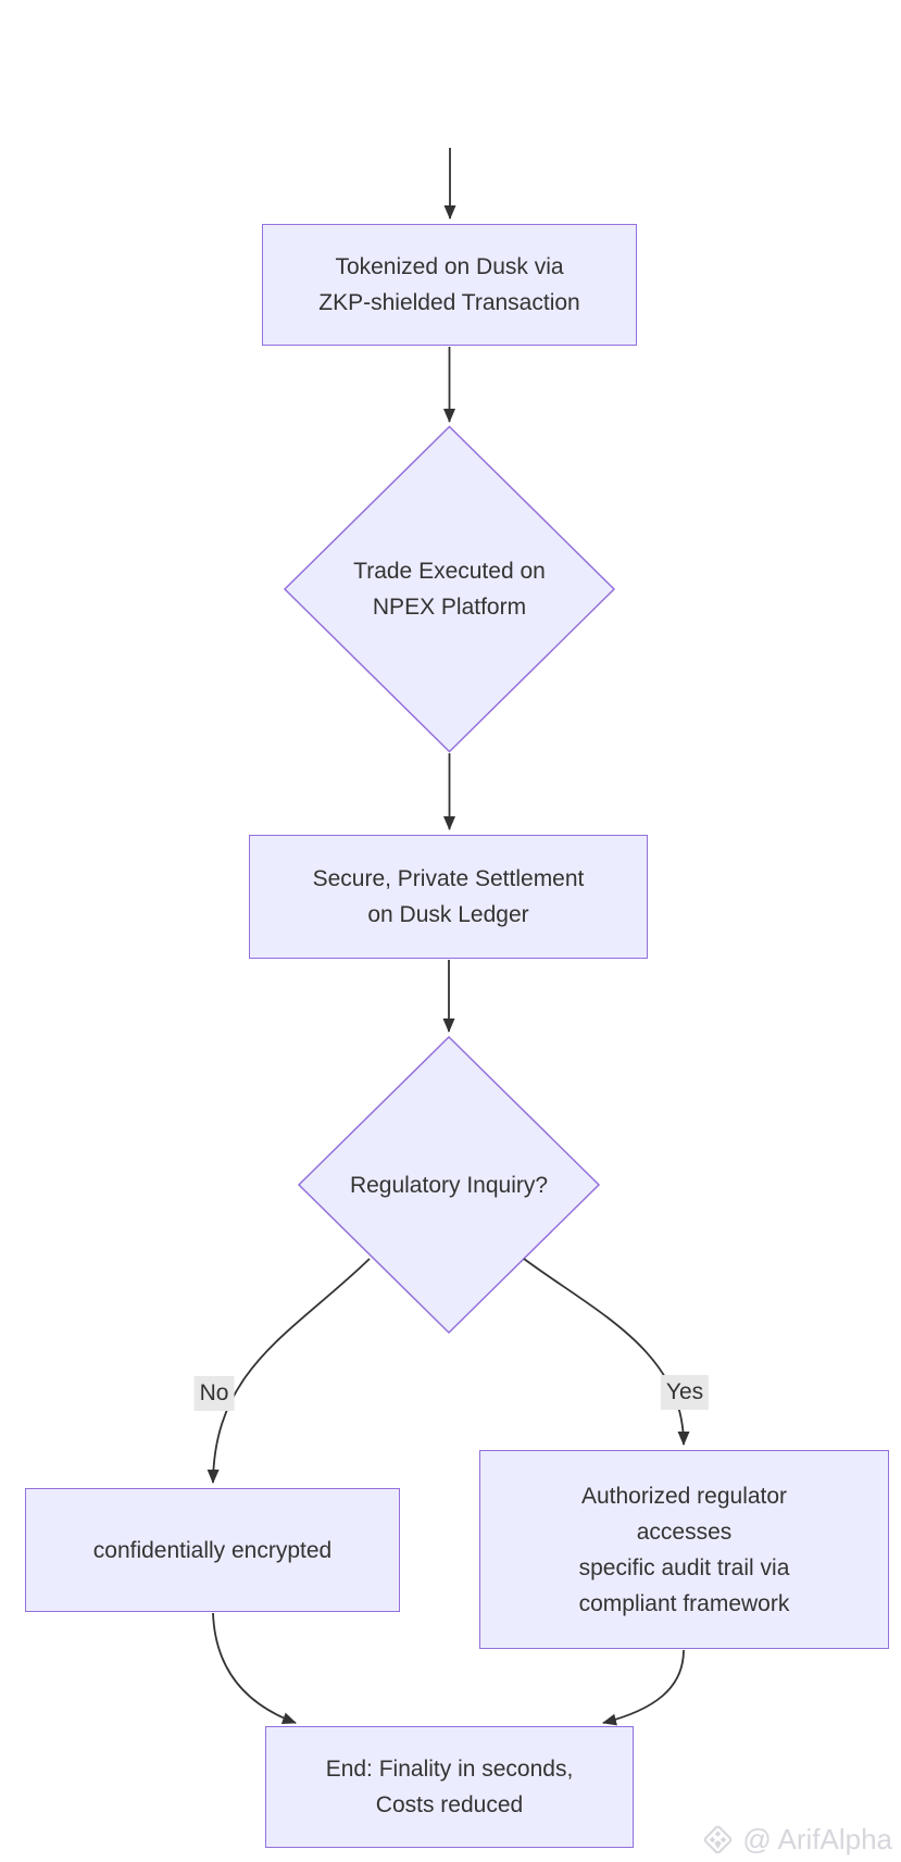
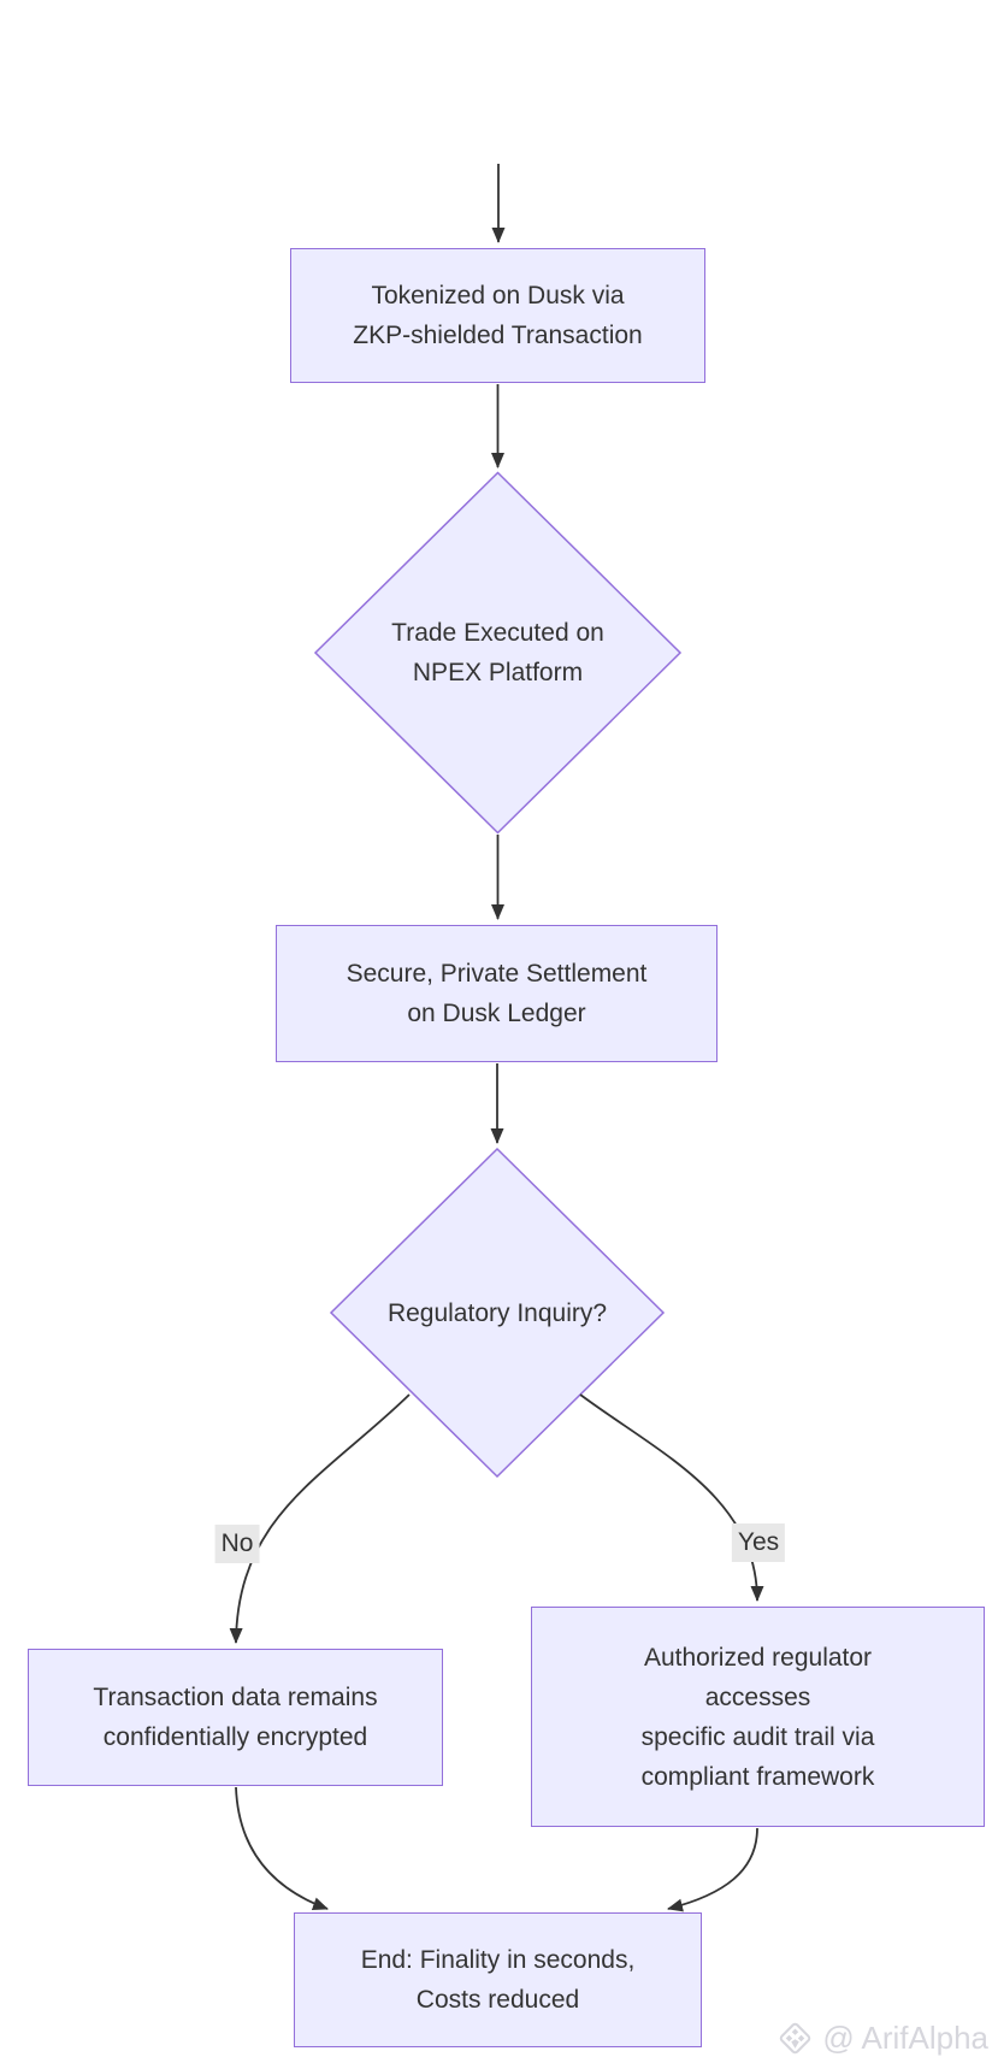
  Tokenized on Dusk via
  ZKP-shielded Transaction
  Trade Executed on
  NPEX Platform
  Secure, Private Settlement
  on Dusk Ledger
  Regulatory Inquiry?
  No
  Yes
+ Transaction data remains
  confidentially encrypted
  Authorized regulator
  accesses
  specific audit trail via
  compliant framework
  End: Finality in seconds,
  Costs reduced
  @ ArifAlpha
